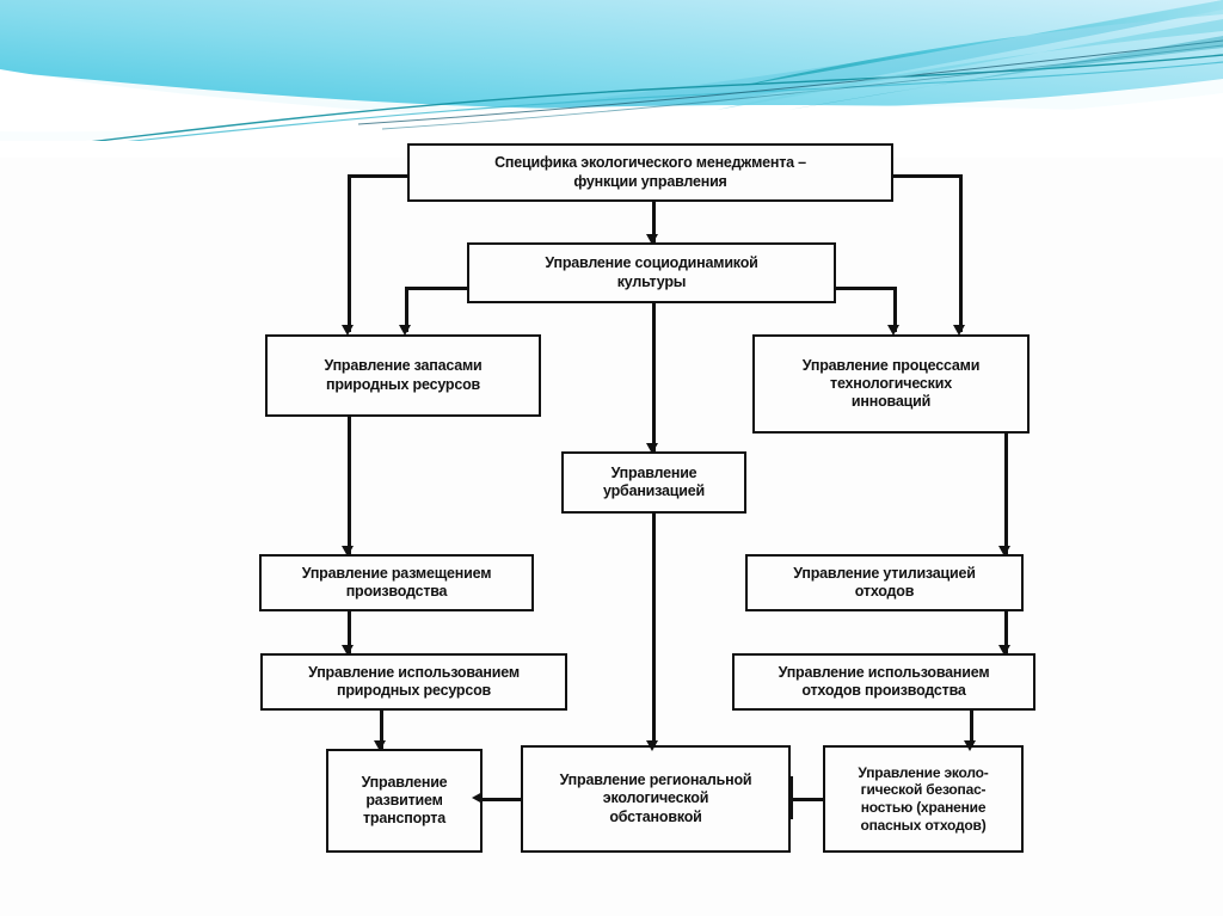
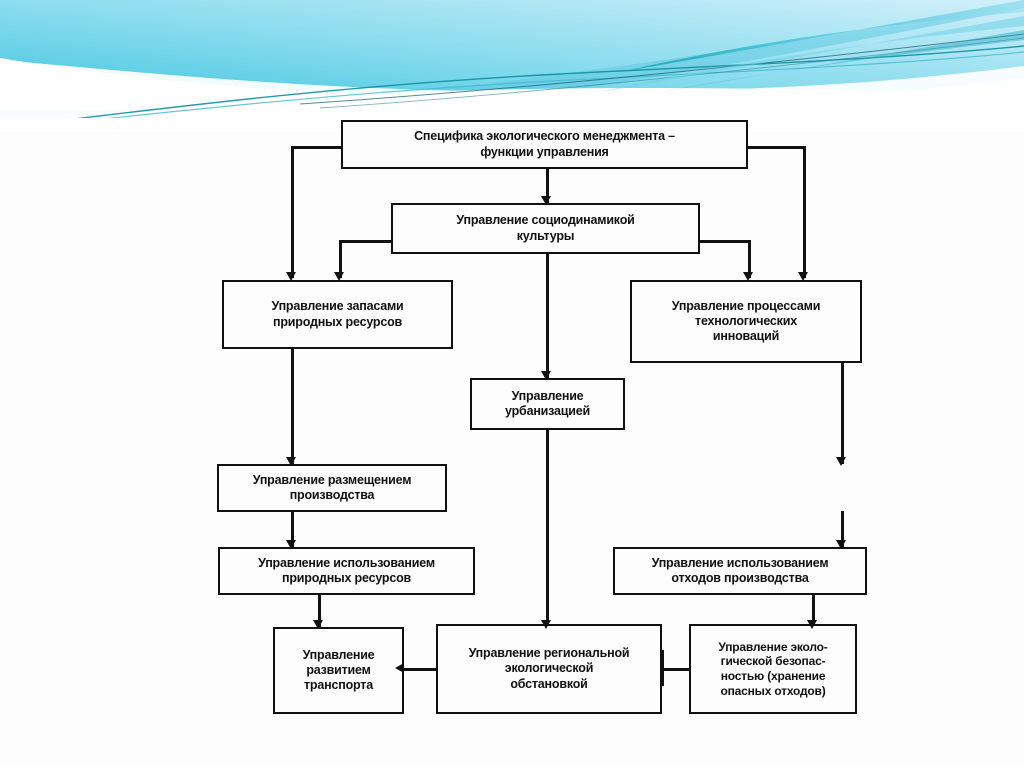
  Специфика экологического менеджмента –
  функции управления
  Управление социодинамикой
  культуры
  Управление запасами
  природных ресурсов
  Управление процессами
  технологических
  инноваций
  Управление
  урбанизацией
  Управление размещением
  производства
- Управление утилизацией
- отходов
  Управление использованием
  природных ресурсов
  Управление использованием
  отходов производства
  Управление
  развитием
  транспорта
  Управление региональной
  экологической
  обстановкой
  Управление эколо-
  гической безопас-
  ностью (хранение
  опасных отходов)
